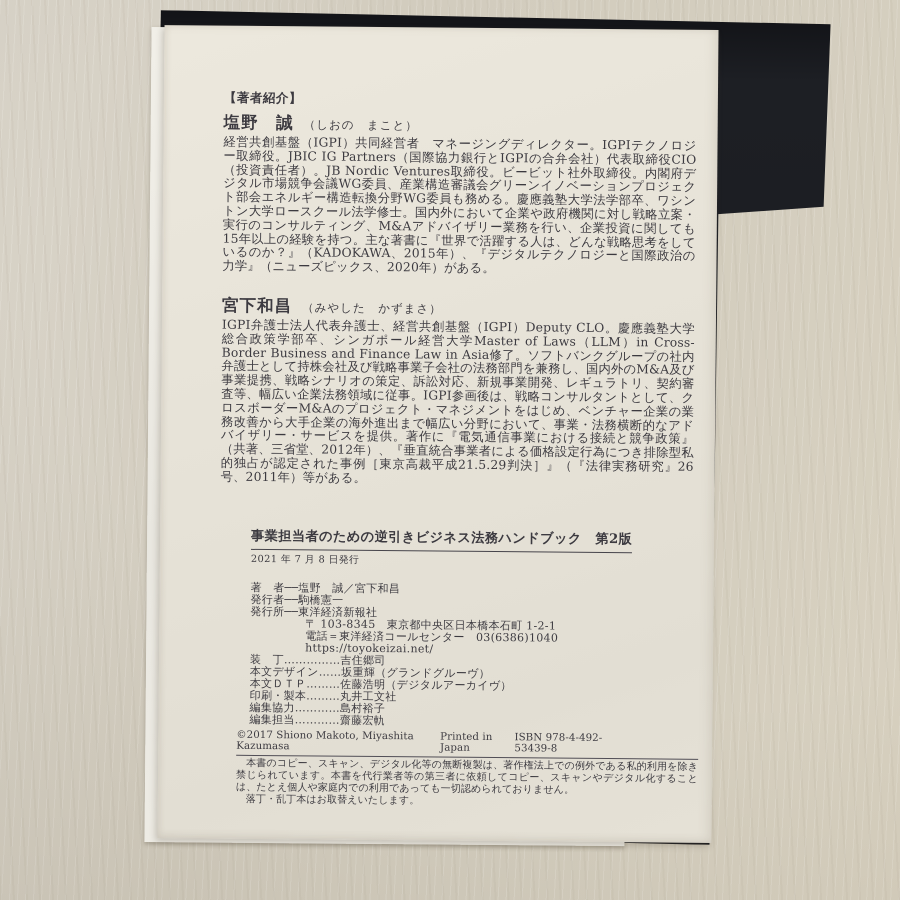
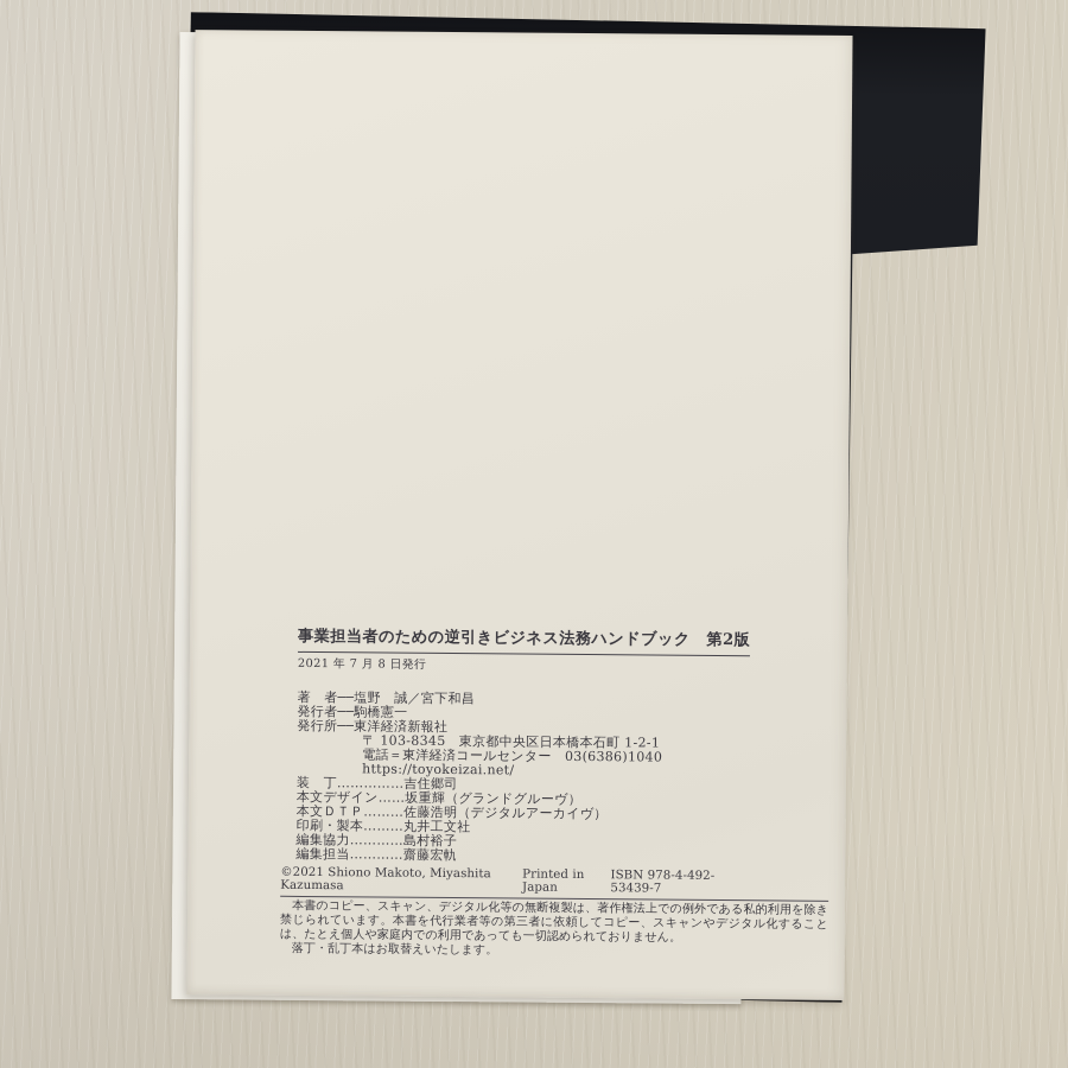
- 【著者紹介】
- 塩野 誠 （しおの まこと）
- 経営共創基盤（IGPI）共同経営者 マネージングディレクター。IGPIテクノロジー取締役。JBIC IG Partners（国際協力銀行とIGPIの合弁会社）代表取締役CIO（投資責任者）。JB Nordic Ventures取締役。ビービット社外取締役。内閣府デジタル市場競争会議WG委員、産業構造審議会グリーンイノベーションプロジェクト部会エネルギー構造転換分野WG委員も務める。慶應義塾大学法学部卒、ワシントン大学ロースクール法学修士。国内外において企業や政府機関に対し戦略立案・実行のコンサルティング、M&Aアドバイザリー業務を行い、企業投資に関しても15年以上の経験を持つ。主な著書に『世界で活躍する人は、どんな戦略思考をしているのか？』（KADOKAWA、2015年）、『デジタルテクノロジーと国際政治の力学』（ニューズピックス、2020年）がある。
- 宮下和昌 （みやした かずまさ）
- IGPI弁護士法人代表弁護士、経営共創基盤（IGPI）Deputy CLO。慶應義塾大学総合政策学部卒、シンガポール経営大学Master of Laws（LLM）in Cross-Border Business and Finance Law in Asia修了。ソフトバンクグループの社内弁護士として持株会社及び戦略事業子会社の法務部門を兼務し、国内外のM&A及び事業提携、戦略シナリオの策定、訴訟対応、新規事業開発、レギュラトリ、契約審査等、幅広い企業法務領域に従事。IGPI参画後は、戦略コンサルタントとして、クロスボーダーM&Aのプロジェクト・マネジメントをはじめ、ベンチャー企業の業務改善から大手企業の海外進出まで幅広い分野において、事業・法務横断的なアドバイザリー・サービスを提供。著作に『電気通信事業における接続と競争政策』（共著、三省堂、2012年）、『垂直統合事業者による価格設定行為につき排除型私的独占が認定された事例［東京高裁平成21.5.29判決］』（『法律実務研究』26号、2011年）等がある。
  事業担当者のための逆引きビジネス法務ハンドブック 第2版
  2021 年 7 月 8 日発行
  著 者──塩野 誠／宮下和昌
  発行者──駒橋憲一
  発行所──東洋経済新報社
  〒 103-8345 東京都中央区日本橋本石町 1-2-1
  電話＝東洋経済コールセンター 03(6386)1040
  https://toyokeizai.net/
  装 丁……………吉住郷司
  本文デザイン……坂重輝（グランドグルーヴ）
  本文ＤＴＰ………佐藤浩明（デジタルアーカイヴ）
  印刷・製本………丸井工文社
  編集協力…………島村裕子
  編集担当…………齋藤宏軌
- ©2017 Shiono Makoto, Miyashita Kazumasa
+ ©2021 Shiono Makoto, Miyashita Kazumasa
  Printed in Japan
- ISBN 978-4-492-53439-8
+ ISBN 978-4-492-53439-7
  本書のコピー、スキャン、デジタル化等の無断複製は、著作権法上での例外である私的利用を除き禁じられています。本書を代行業者等の第三者に依頼してコピー、スキャンやデジタル化することは、たとえ個人や家庭内での利用であっても一切認められておりません。
  落丁・乱丁本はお取替えいたします。
